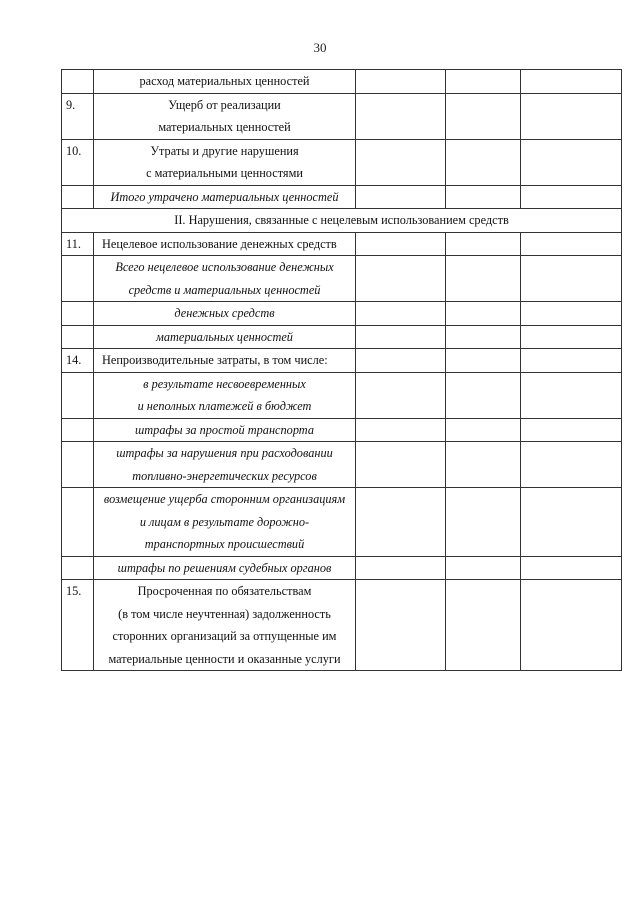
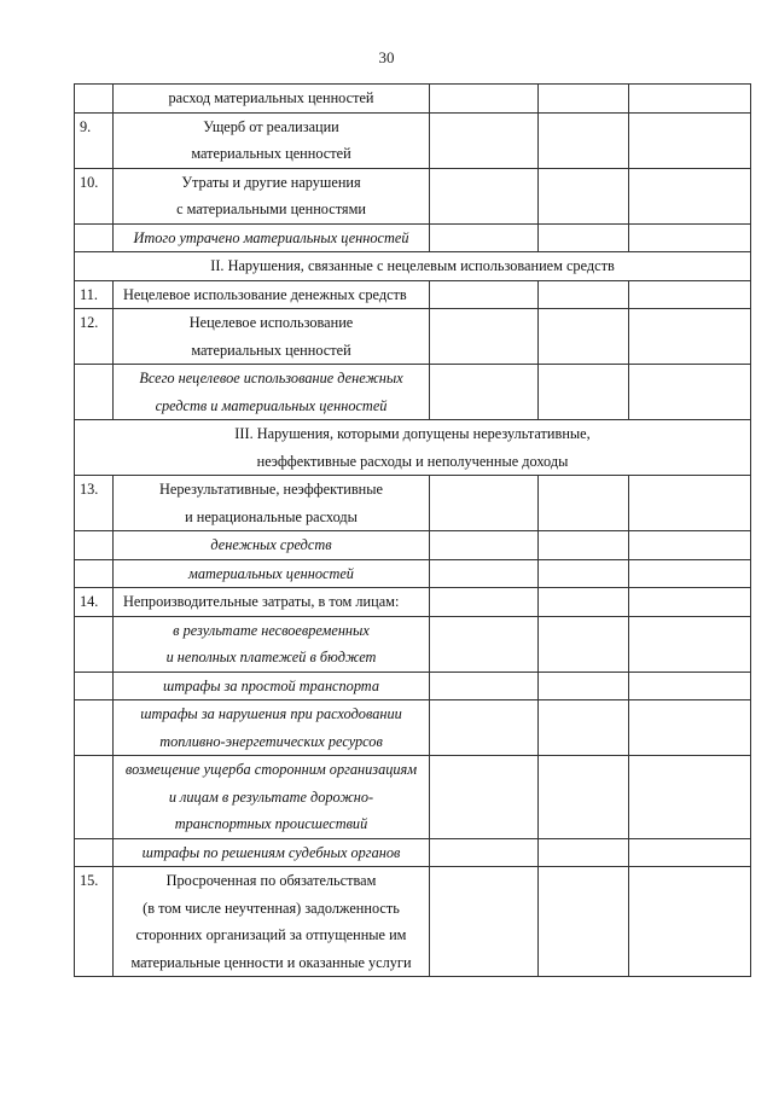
  30
  	расход материальных ценностей
  9.	Ущерб от реализацииматериальных ценностей
  10.	Утраты и другие нарушенияс материальными ценностями
  	Итого утрачено материальных ценностей
  II. Нарушения, связанные с нецелевым использованием средств
  11.	Нецелевое использование денежных средств
+ 12.	Нецелевое использованиематериальных ценностей
  	Всего нецелевое использование денежныхсредств и материальных ценностей
+ III. Нарушения, которыми допущены нерезультативные,неэффективные расходы и неполученные доходы
+ 13.	Нерезультативные, неэффективныеи нерациональные расходы
  	денежных средств
  	материальных ценностей
- 14.	Непроизводительные затраты, в том числе:
+ 14.	Непроизводительные затраты, в том лицам:
  	в результате несвоевременныхи неполных платежей в бюджет
  	штрафы за простой транспорта
  	штрафы за нарушения при расходованиитопливно-энергетических ресурсов
  	возмещение ущерба сторонним организациями лицам в результате дорожно-транспортных происшествий
  	штрафы по решениям судебных органов
  15.	Просроченная по обязательствам(в том числе неучтенная) задолженностьсторонних организаций за отпущенные имматериальные ценности и оказанные услуги
